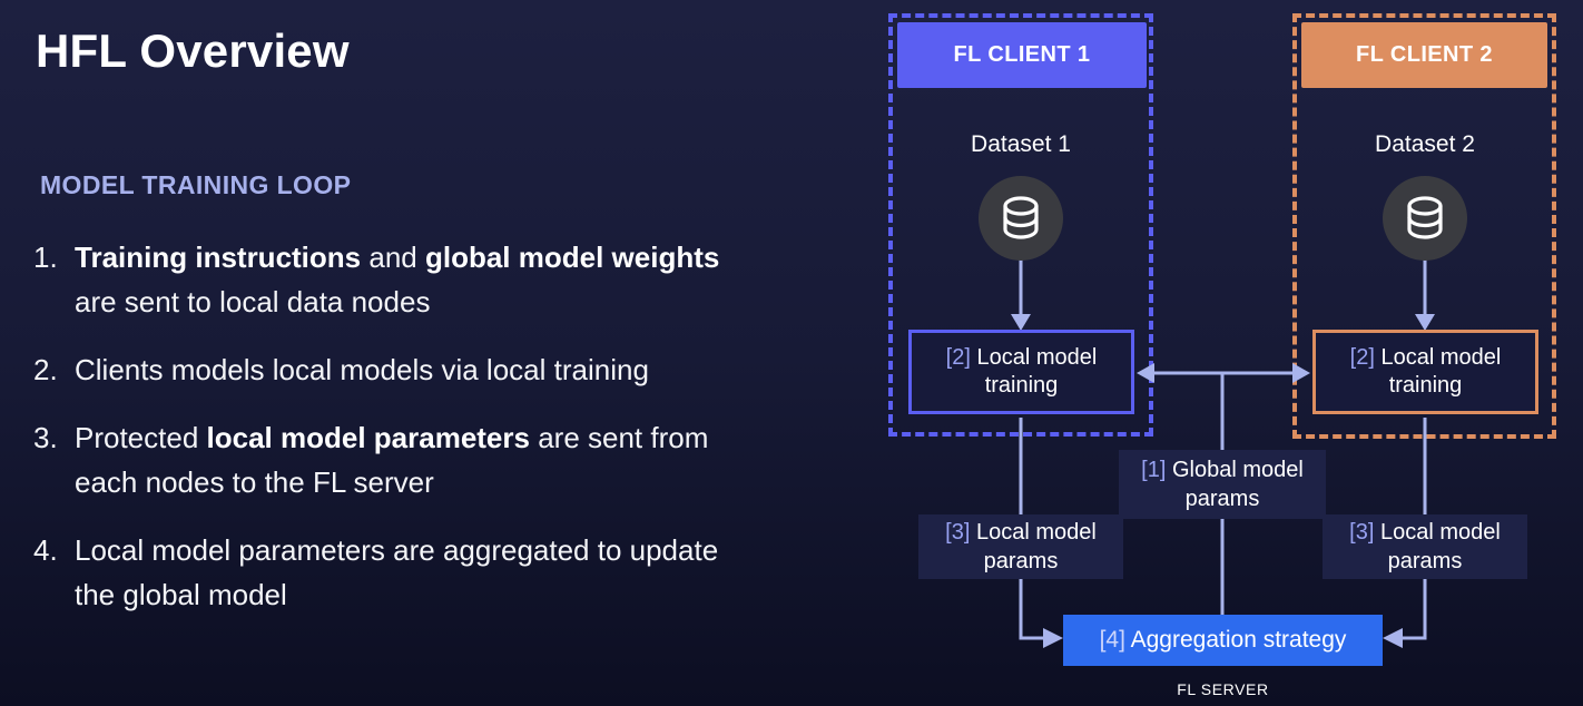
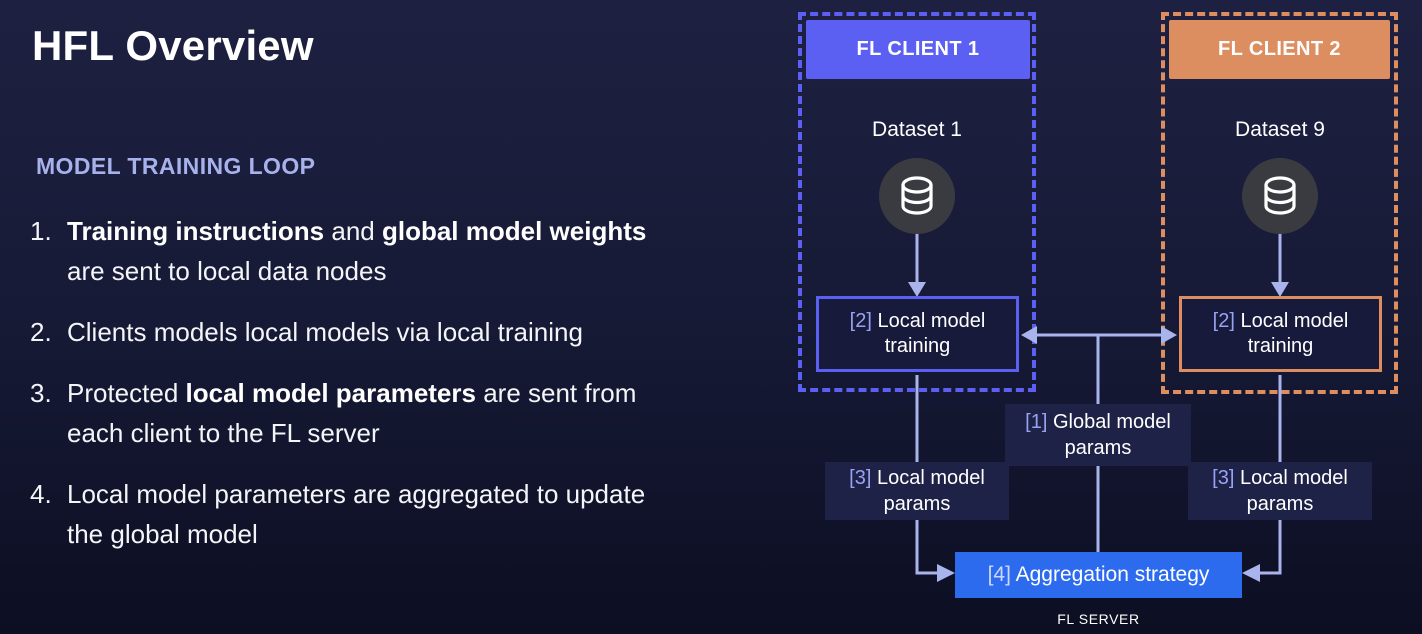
  HFL Overview
  MODEL TRAINING LOOP
  1.
  Training instructions and global model weights
  are sent to local data nodes
  2.
  Clients models local models via local training
  3.
  Protected local model parameters are sent from
- each nodes to the FL server
+ each client to the FL server
  4.
  Local model parameters are aggregated to update
  the global model
  FL CLIENT 1
  Dataset 1
  [2] Local model training
  FL CLIENT 2
- Dataset 2
+ Dataset 9
  [2] Local model training
  [1] Global model params
  [3] Local model params
  [3] Local model params
  [4] Aggregation strategy
  FL SERVER
